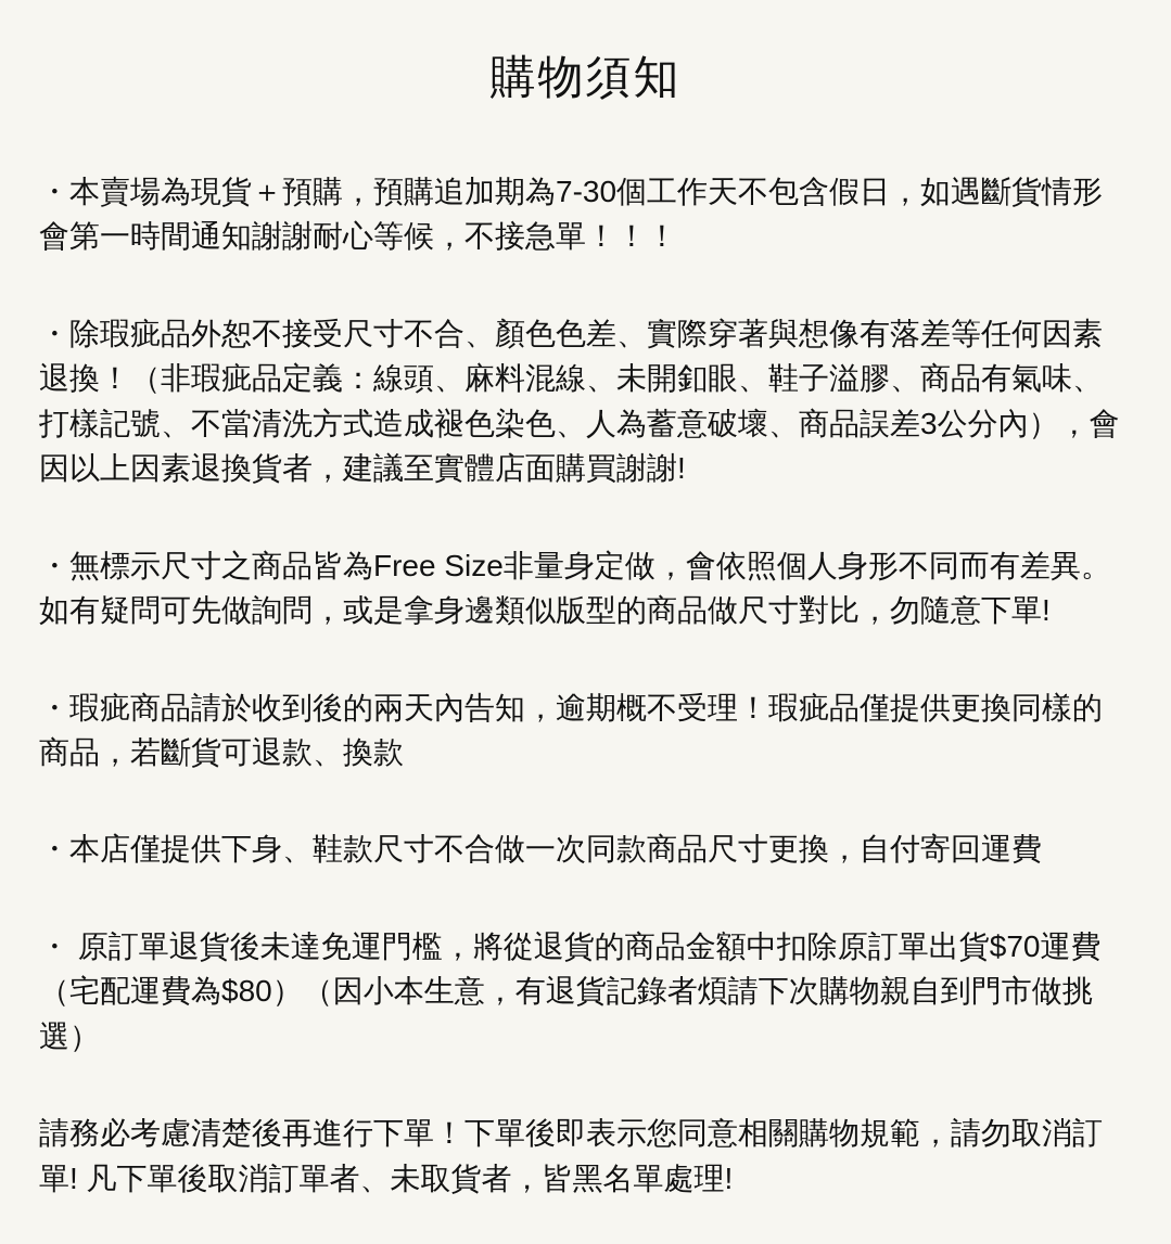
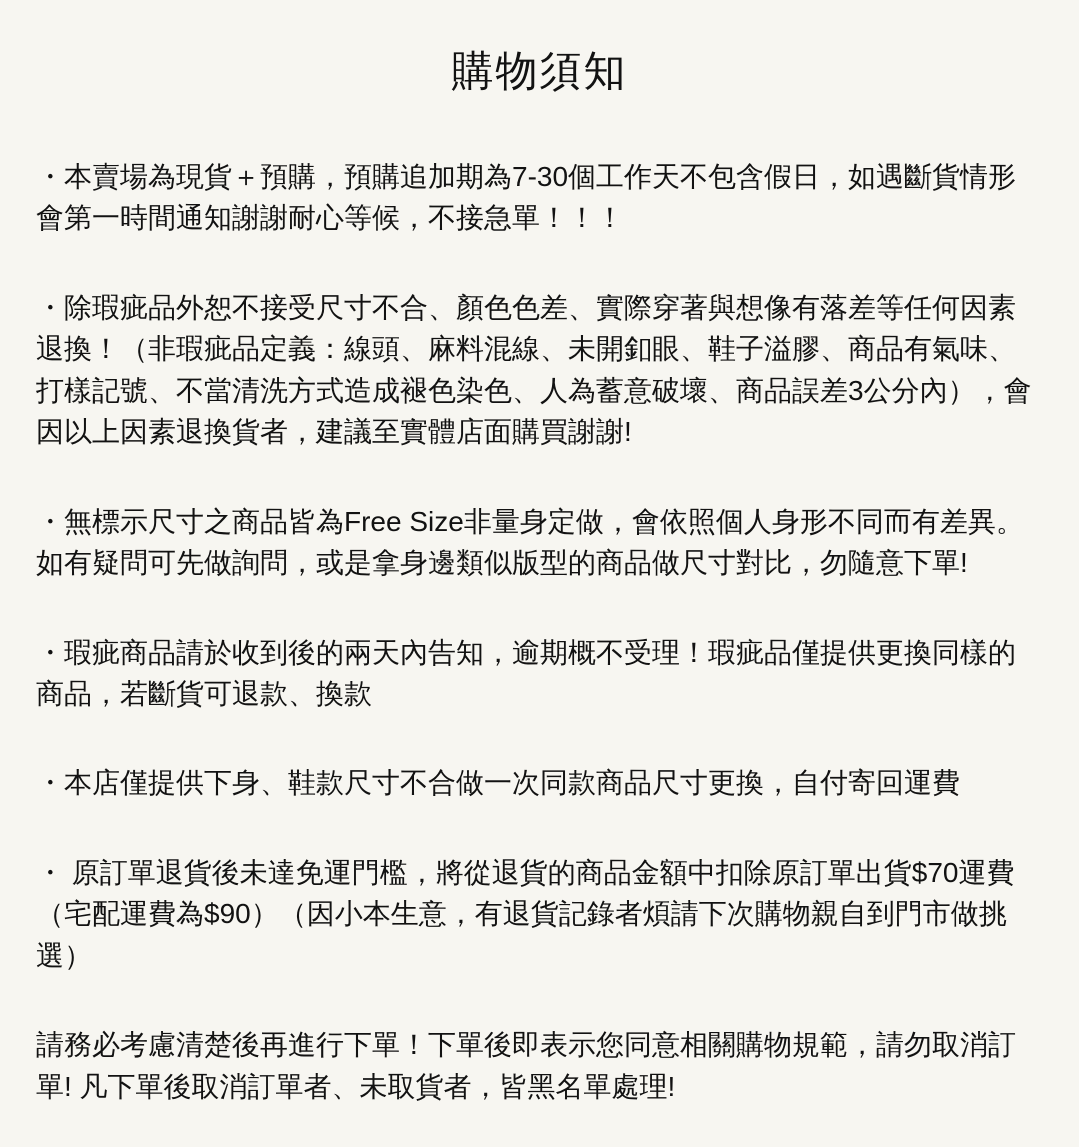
  購物須知
  ・本賣場為現貨＋預購，預購追加期為7-30個工作天不包含假日，如遇斷貨情形會第一時間通知謝謝耐心等候，不接急單！！！
  ・除瑕疵品外恕不接受尺寸不合、顏色色差、實際穿著與想像有落差等任何因素退換！（非瑕疵品定義：線頭、麻料混線、未開釦眼、鞋子溢膠、商品有氣味、打樣記號、不當清洗方式造成褪色染色、人為蓄意破壞、商品誤差3公分內），會因以上因素退換貨者，建議至實體店面購買謝謝!
  ・無標示尺寸之商品皆為Free Size非量身定做，會依照個人身形不同而有差異。如有疑問可先做詢問，或是拿身邊類似版型的商品做尺寸對比，勿隨意下單!
  ・瑕疵商品請於收到後的兩天內告知，逾期概不受理！瑕疵品僅提供更換同樣的商品，若斷貨可退款、換款
  ・本店僅提供下身、鞋款尺寸不合做一次同款商品尺寸更換，自付寄回運費
- ・ 原訂單退貨後未達免運門檻，將從退貨的商品金額中扣除原訂單出貨$70運費（宅配運費為$80）（因小本生意，有退貨記錄者煩請下次購物親自到門市做挑選）
+ ・ 原訂單退貨後未達免運門檻，將從退貨的商品金額中扣除原訂單出貨$70運費（宅配運費為$90）（因小本生意，有退貨記錄者煩請下次購物親自到門市做挑選）
  請務必考慮清楚後再進行下單！下單後即表示您同意相關購物規範，請勿取消訂單! 凡下單後取消訂單者、未取貨者，皆黑名單處理!
